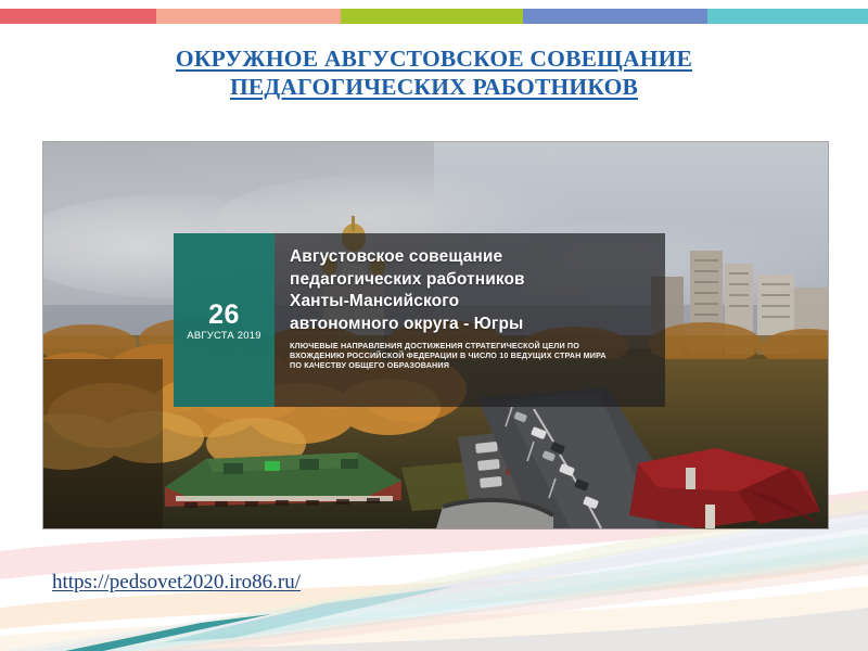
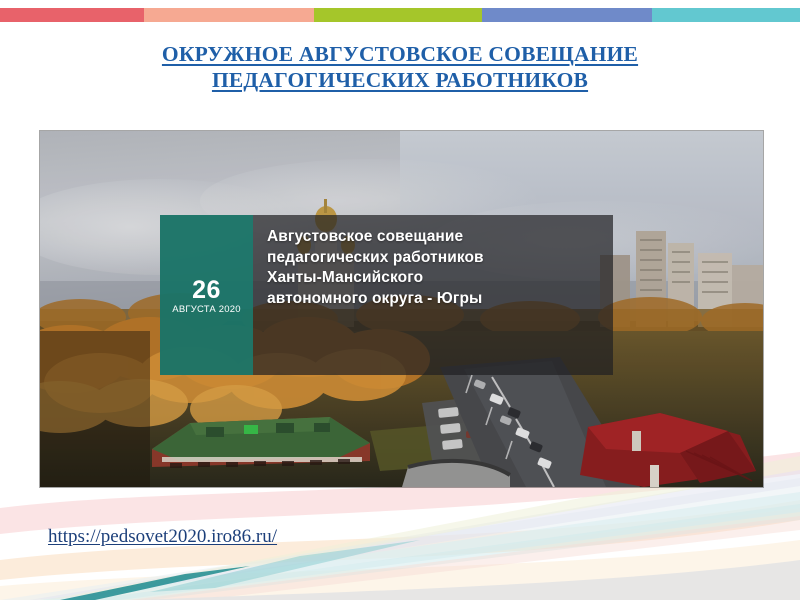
  ОКРУЖНОЕ АВГУСТОВСКОЕ СОВЕЩАНИЕ
  ПЕДАГОГИЧЕСКИХ РАБОТНИКОВ
  26
- АВГУСТА 2019
+ АВГУСТА 2020
  Августовское совещание
  педагогических работников
  Ханты-Мансийского
  автономного округа - Югры
- КЛЮЧЕВЫЕ НАПРАВЛЕНИЯ ДОСТИЖЕНИЯ СТРАТЕГИЧЕСКОЙ ЦЕЛИ ПО
- ВХОЖДЕНИЮ РОССИЙСКОЙ ФЕДЕРАЦИИ В ЧИСЛО 10 ВЕДУЩИХ СТРАН МИРА
- ПО КАЧЕСТВУ ОБЩЕГО ОБРАЗОВАНИЯ
  https://pedsovet2020.iro86.ru/
